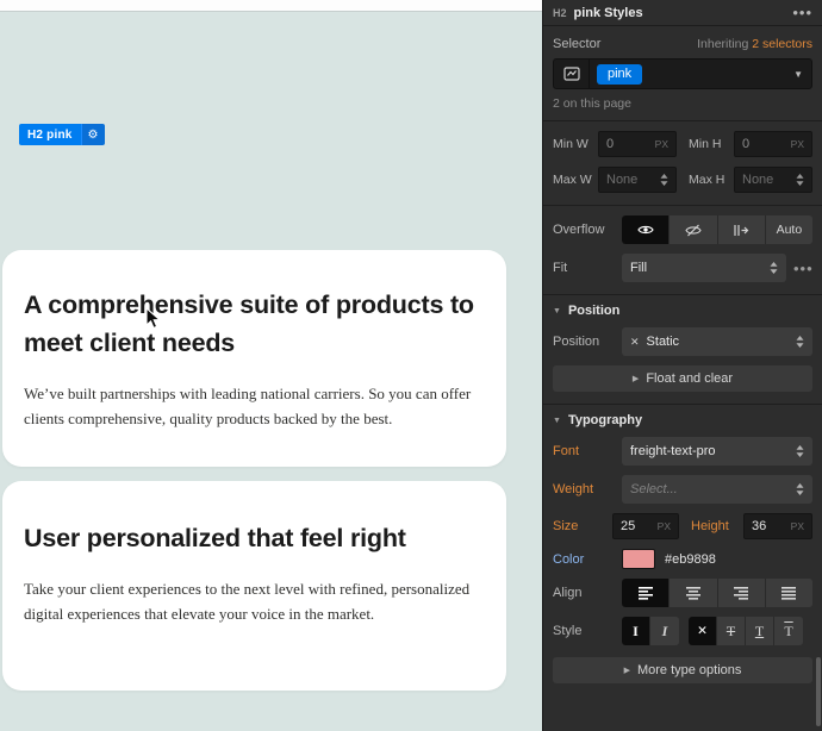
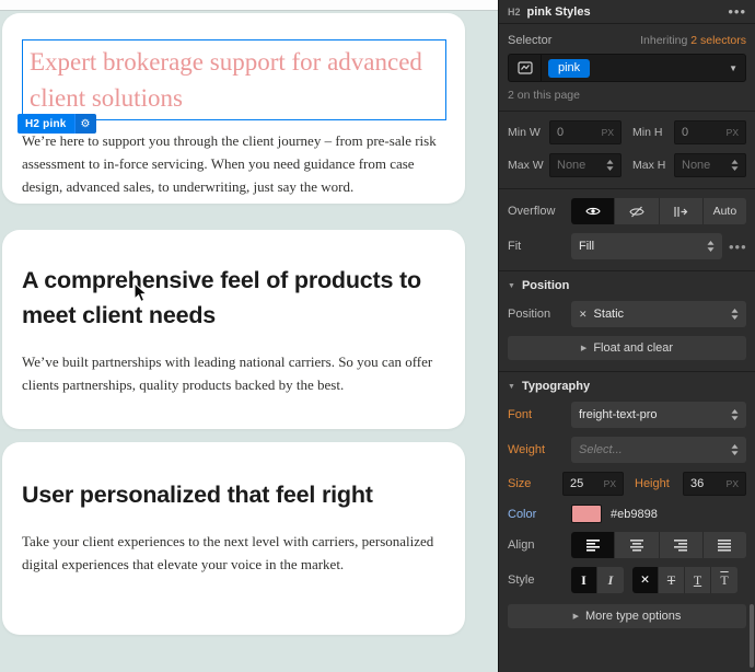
+ Expert brokerage support for advanced client solutions
+ We’re here to support you through the client journey – from pre-sale risk assessment to in-force servicing. When you need guidance from case design, advanced sales, to underwriting, just say the word.
  H2 pink
  ⚙
- A comprehensive suite of products to meet client needs
+ A comprehensive feel of products to meet client needs
- We’ve built partnerships with leading national carriers. So you can offer clients comprehensive, quality products backed by the best.
+ We’ve built partnerships with leading national carriers. So you can offer clients partnerships, quality products backed by the best.
  User personalized that feel right
- Take your client experiences to the next level with refined, personalized digital experiences that elevate your voice in the market.
+ Take your client experiences to the next level with carriers, personalized digital experiences that elevate your voice in the market.
  H2
  pink Styles
  •••
  Selector
  Inheriting 2 selectors
  pink
  ▼
  2 on this page
  Min W
  0
  PX
  Min H
  0
  PX
  Max W
  None
  Max H
  None
  Overflow
  Auto
  Fit
  Fill
  •••
  Position
  Position
  ✕
  Static
  Float and clear
  Typography
  Font
  freight-text-pro
  Weight
  Select...
  Size
  25
  PX
  Height
  36
  PX
  Color
  #eb9898
  Align
  Style
  I
  I
  ✕
  T
  T
  T
  More type options
